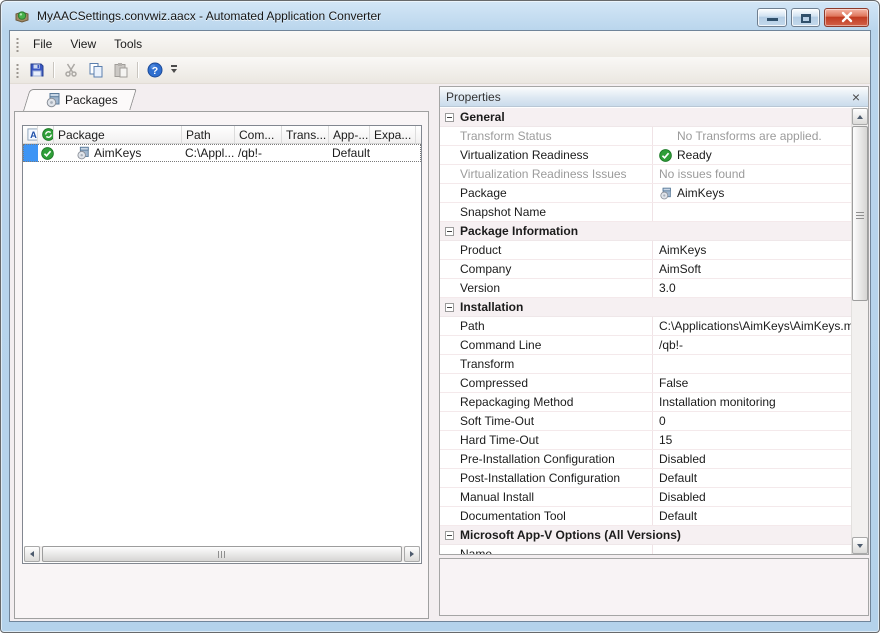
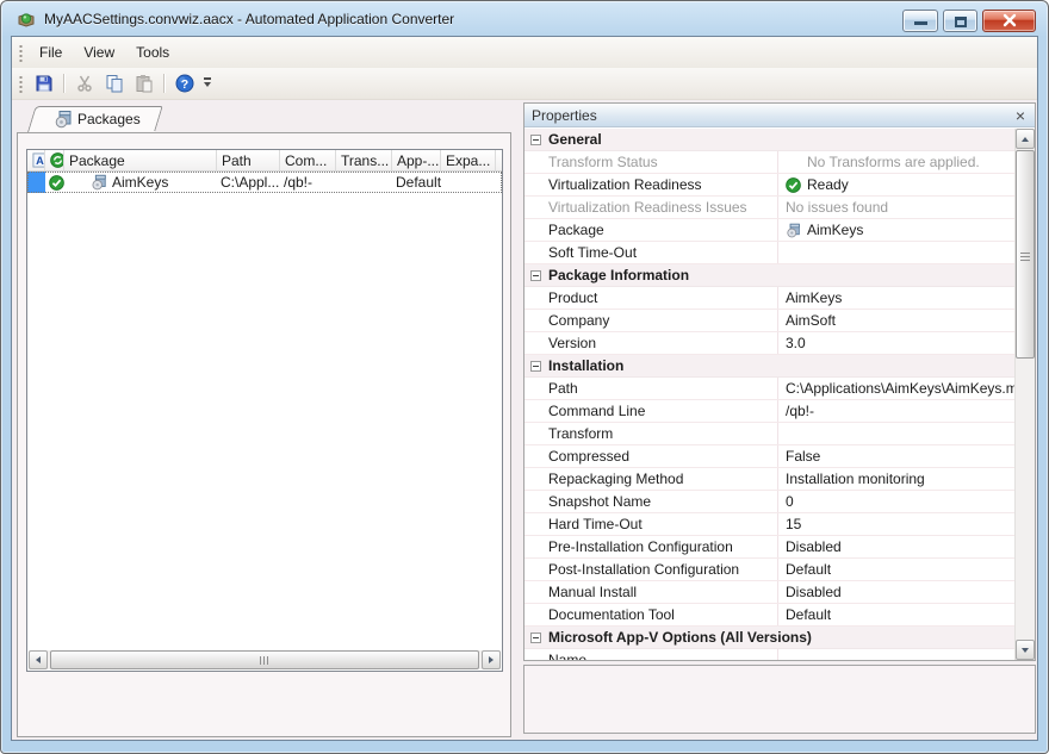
  MyAACSettings.convwiz.aacx - Automated Application Converter
  File
  View
  Tools
  ?
  Packages
  A
  Package
  Path
  Com...
  Trans...
  App-...
  Expa...
  AimKeys
  C:\Appl...
  /qb!-
  Default
  Properties
  ×
  General
  Transform Status
  No Transforms are applied.
  Virtualization Readiness
  Ready
  Virtualization Readiness Issues
  No issues found
  Package
  AimKeys
- Snapshot Name
+ Soft Time-Out
  Package Information
  Product
  AimKeys
  Company
  AimSoft
  Version
  3.0
  Installation
  Path
  C:\Applications\AimKeys\AimKeys.m
  Command Line
  /qb!-
  Transform
  Compressed
  False
  Repackaging Method
  Installation monitoring
- Soft Time-Out
+ Snapshot Name
  0
  Hard Time-Out
  15
  Pre-Installation Configuration
  Disabled
  Post-Installation Configuration
  Default
  Manual Install
  Disabled
  Documentation Tool
  Default
  Microsoft App-V Options (All Versions)
